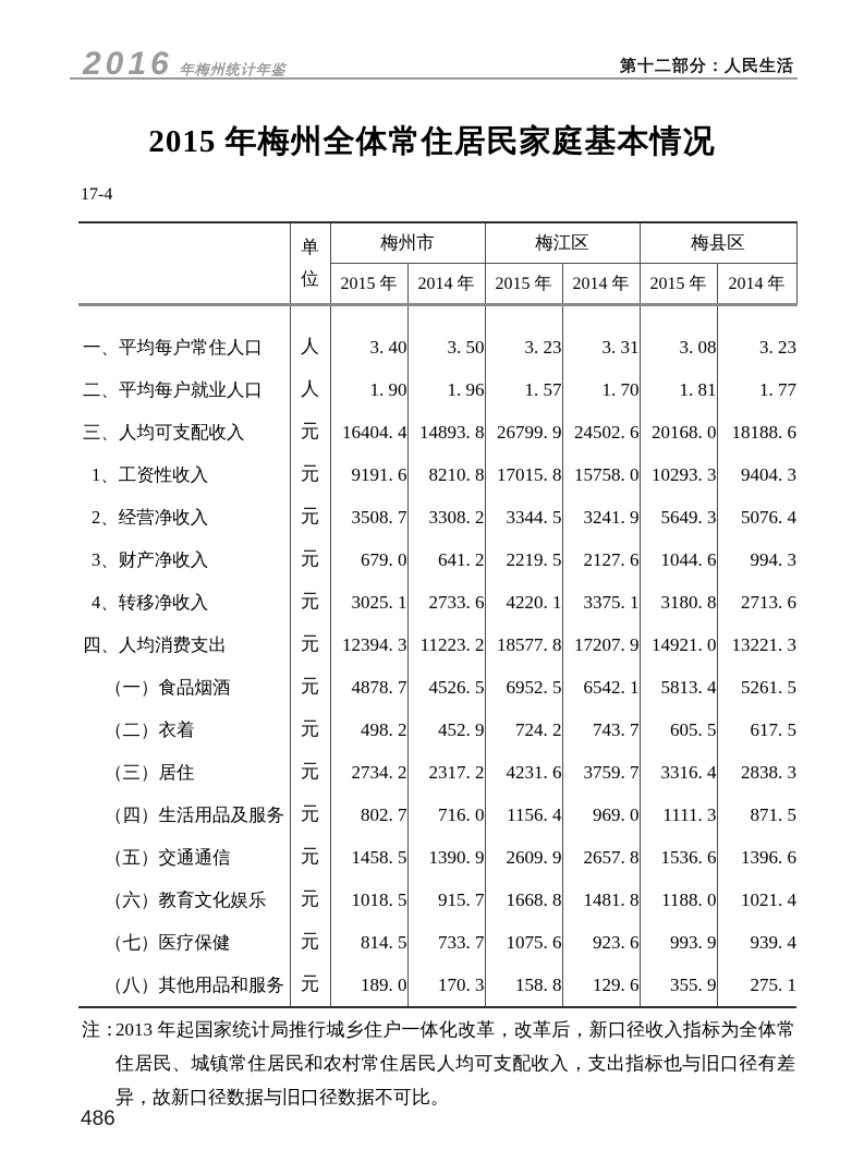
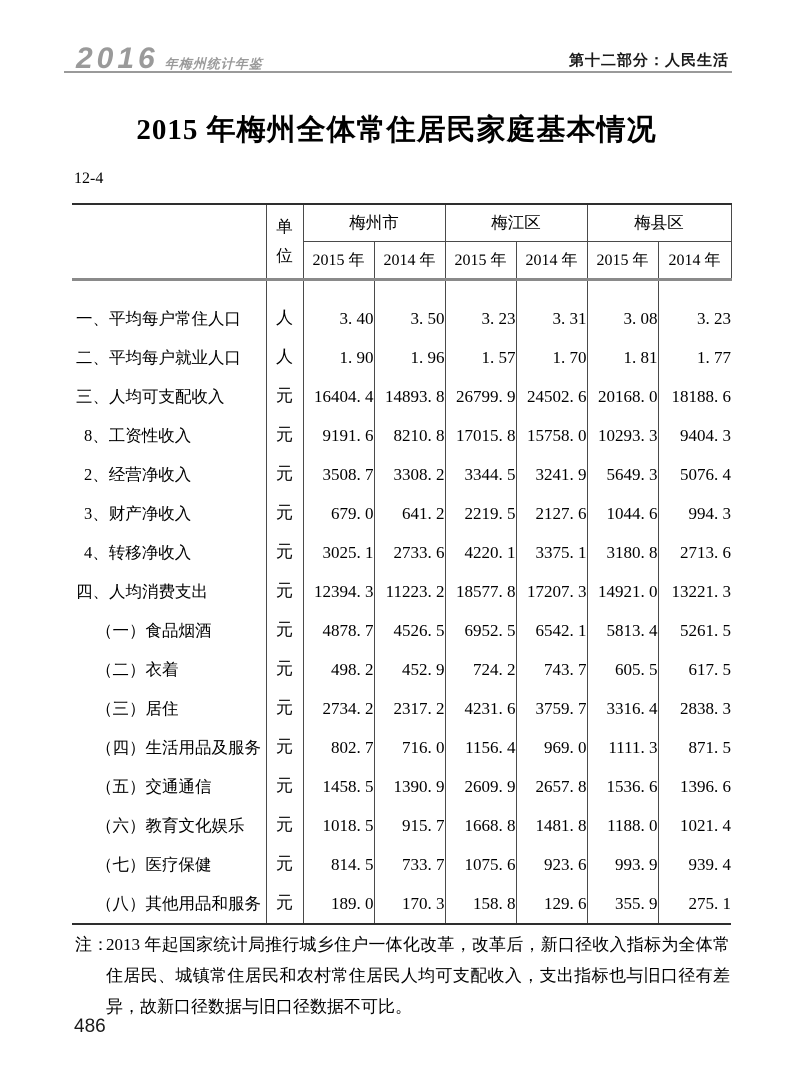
  2016 年梅州统计年鉴
  第十二部分：人民生活
  2015 年梅州全体常住居民家庭基本情况
- 17-4
+ 12-4
  	单位	梅州市	梅江区	梅县区
  2015 年	2014 年	2015 年	2014 年	2015 年	2014 年
  一、平均每户常住人口	人	3. 40	3. 50	3. 23	3. 31	3. 08	3. 23
  二、平均每户就业人口	人	1. 90	1. 96	1. 57	1. 70	1. 81	1. 77
  三、人均可支配收入	元	16404. 4	14893. 8	26799. 9	24502. 6	20168. 0	18188. 6
- 1、工资性收入	元	9191. 6	8210. 8	17015. 8	15758. 0	10293. 3	9404. 3
+ 8、工资性收入	元	9191. 6	8210. 8	17015. 8	15758. 0	10293. 3	9404. 3
  2、经营净收入	元	3508. 7	3308. 2	3344. 5	3241. 9	5649. 3	5076. 4
  3、财产净收入	元	679. 0	641. 2	2219. 5	2127. 6	1044. 6	994. 3
  4、转移净收入	元	3025. 1	2733. 6	4220. 1	3375. 1	3180. 8	2713. 6
- 四、人均消费支出	元	12394. 3	11223. 2	18577. 8	17207. 9	14921. 0	13221. 3
+ 四、人均消费支出	元	12394. 3	11223. 2	18577. 8	17207. 3	14921. 0	13221. 3
  （一）食品烟酒	元	4878. 7	4526. 5	6952. 5	6542. 1	5813. 4	5261. 5
  （二）衣着	元	498. 2	452. 9	724. 2	743. 7	605. 5	617. 5
  （三）居住	元	2734. 2	2317. 2	4231. 6	3759. 7	3316. 4	2838. 3
  （四）生活用品及服务	元	802. 7	716. 0	1156. 4	969. 0	1111. 3	871. 5
  （五）交通通信	元	1458. 5	1390. 9	2609. 9	2657. 8	1536. 6	1396. 6
  （六）教育文化娱乐	元	1018. 5	915. 7	1668. 8	1481. 8	1188. 0	1021. 4
  （七）医疗保健	元	814. 5	733. 7	1075. 6	923. 6	993. 9	939. 4
  （八）其他用品和服务	元	189. 0	170. 3	158. 8	129. 6	355. 9	275. 1
  注：
  2013 年起国家统计局推行城乡住户一体化改革，改革后，新口径收入指标为全体常住居民、城镇常住居民和农村常住居民人均可支配收入，支出指标也与旧口径有差异，故新口径数据与旧口径数据不可比。
  486
